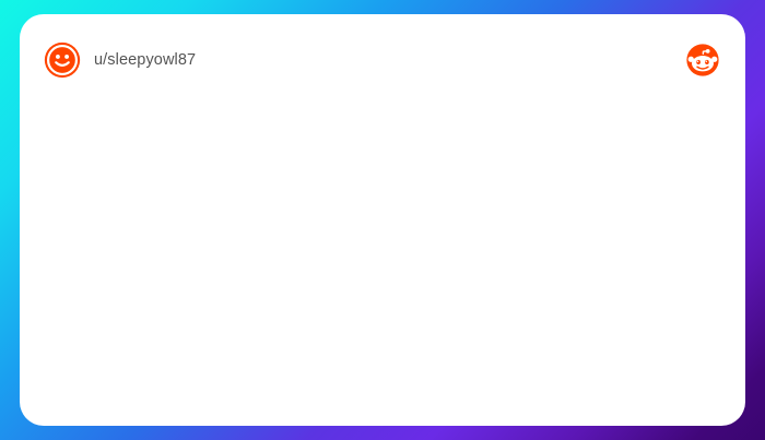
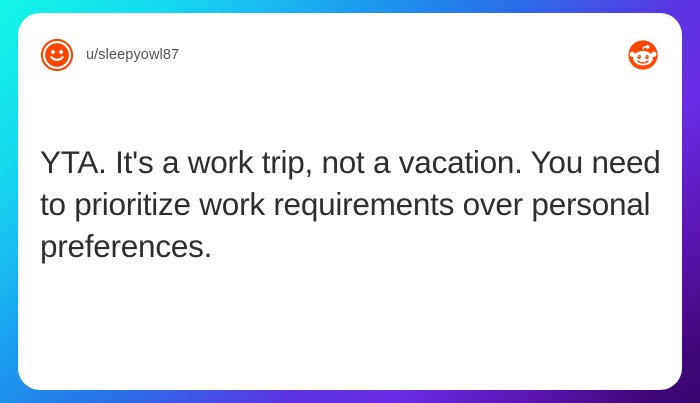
  u/sleepyowl87
+ YTA. It's a work trip, not a vacation. You need to prioritize work requirements over personal preferences.
